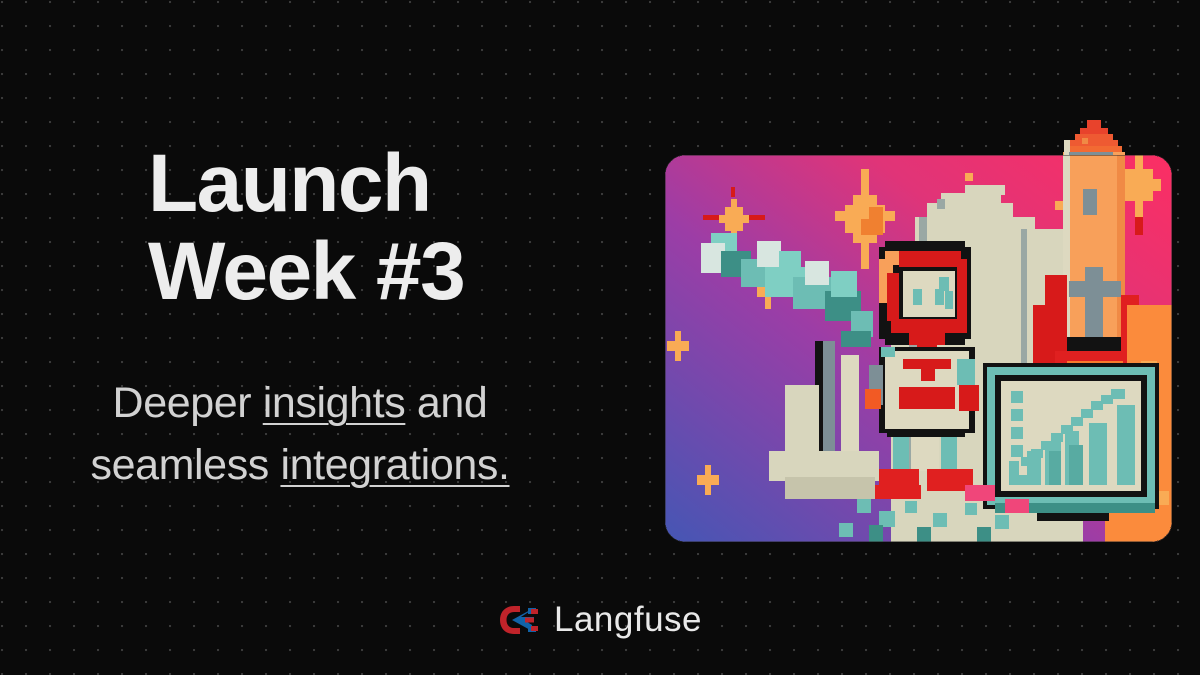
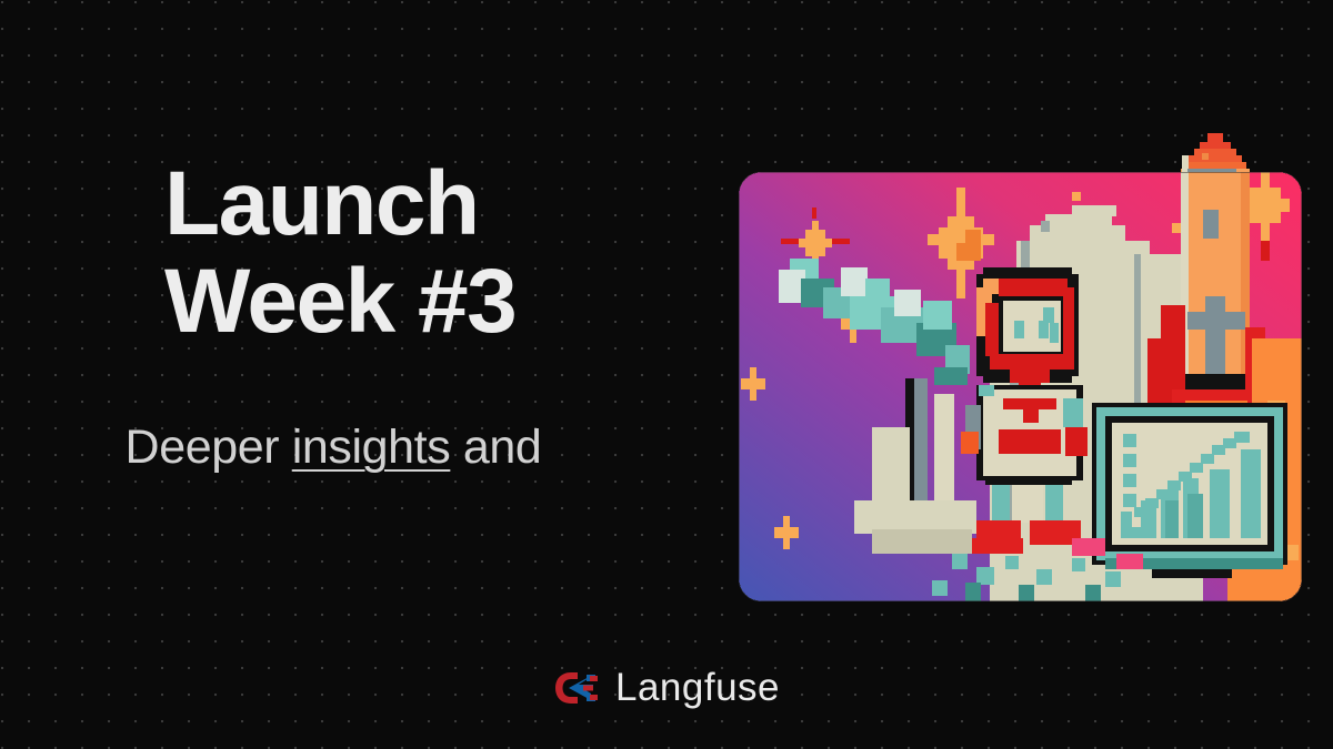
  Launch
  Week #3
  Deeper insights and
- seamless integrations.
  Langfuse
